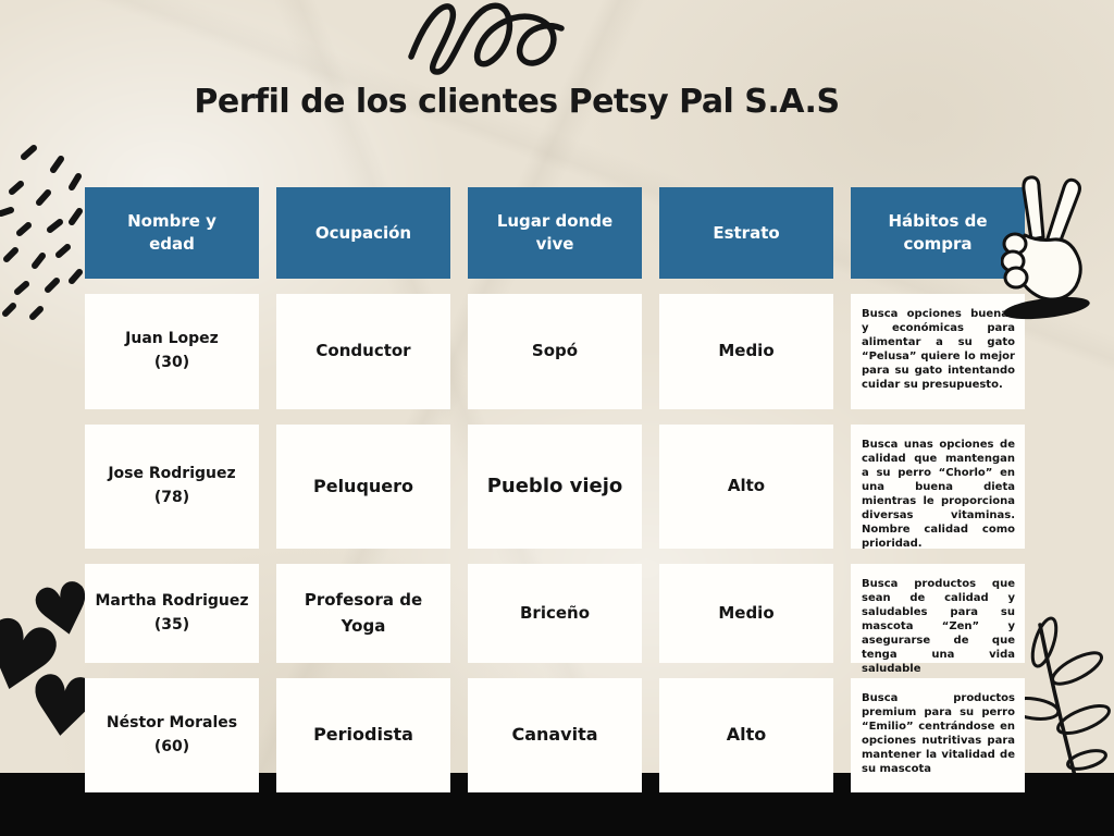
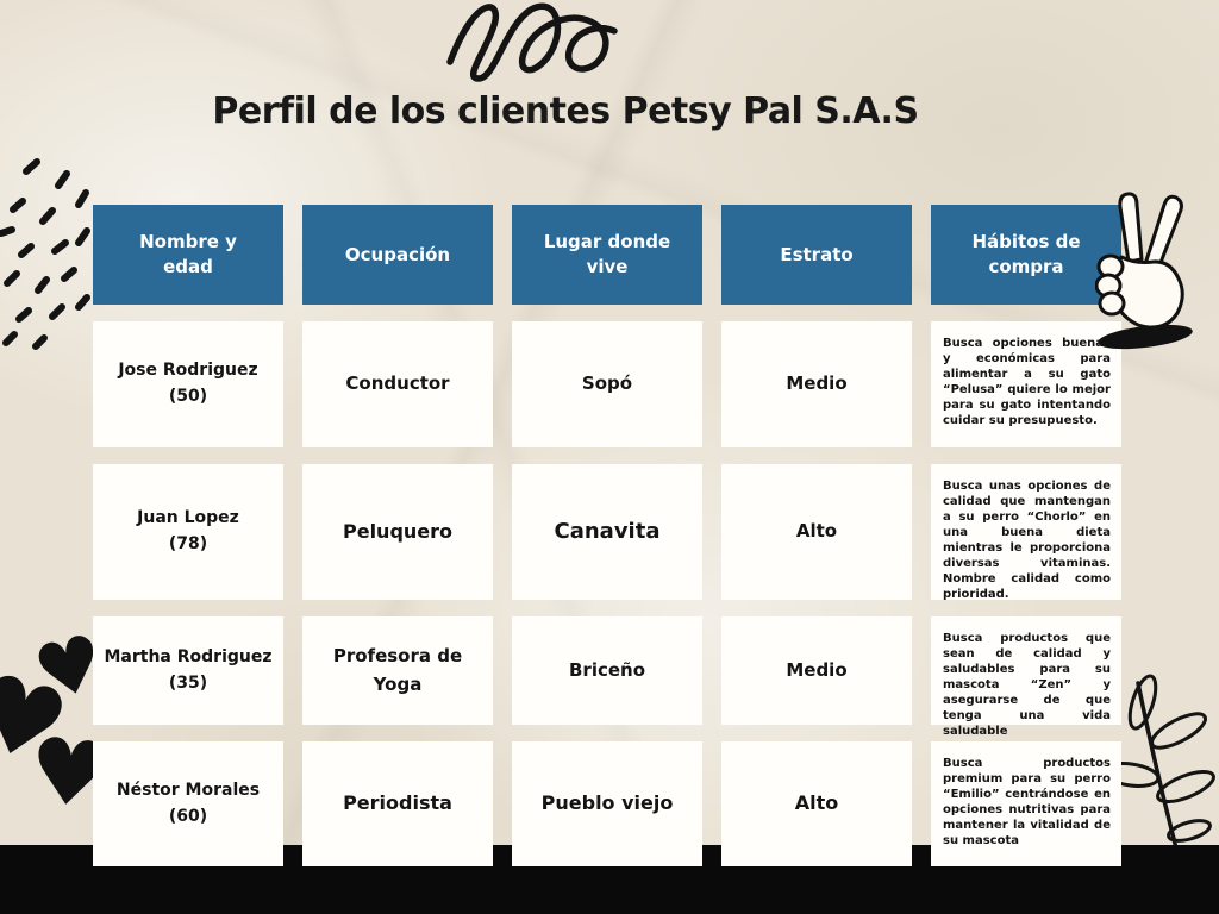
  Perfil de los clientes Petsy Pal S.A.S
  Nombre y edad
  Ocupación
  Lugar donde vive
  Estrato
  Hábitos de compra
- Juan Lopez
+ Jose Rodriguez
- (30)
+ (50)
  Conductor
  Sopó
  Medio
  Busca opciones buen y económicas para alimentar a su gato “Pelusa” quiere lo mejor para su gato intentando cuidar su presupuesto.
- Jose Rodriguez
+ Juan Lopez
  (78)
  Peluquero
- Pueblo viejo
+ Canavita
  Alto
  Busca unas opciones de calidad que mantengan a su perro “Chorlo” en una buena dieta mientras le proporciona diversas vitaminas. Nombre calidad como prioridad.
  Martha Rodriguez
  (35)
  Profesora de Yoga
  Briceño
  Medio
  Busca productos que sean de calidad y saludables para su mascota “Zen” y asegurarse de que tenga una vida saludable
  Néstor Morales
  (60)
  Periodista
- Canavita
+ Pueblo viejo
  Alto
  Busca productos premium para su perro “Emilio” centrándose en opciones nutritivas para mantener la vitalidad de su mascota
